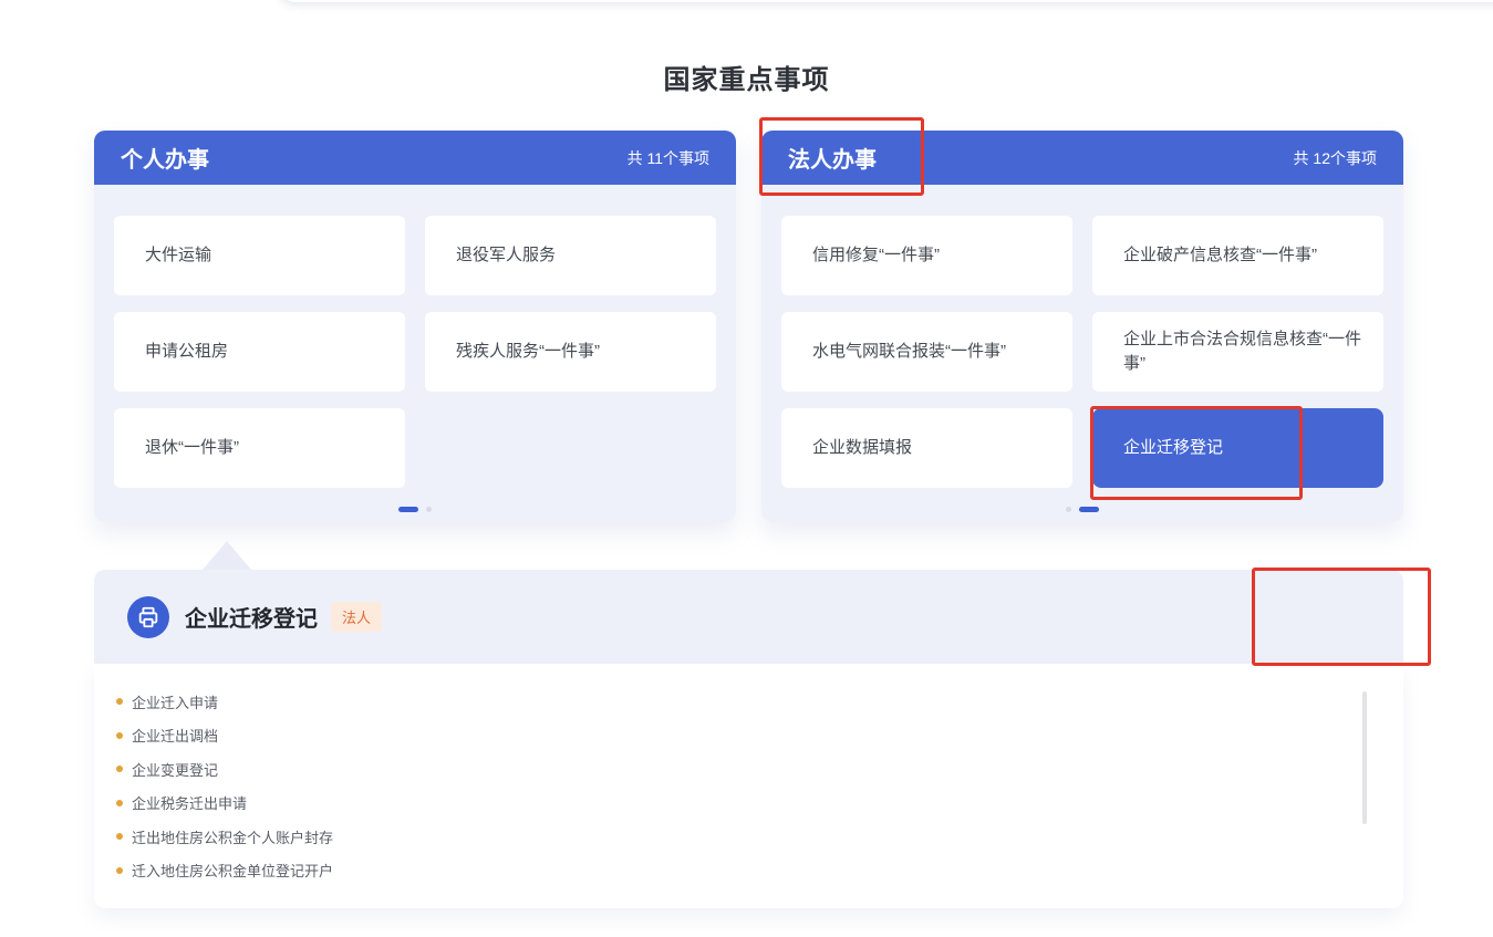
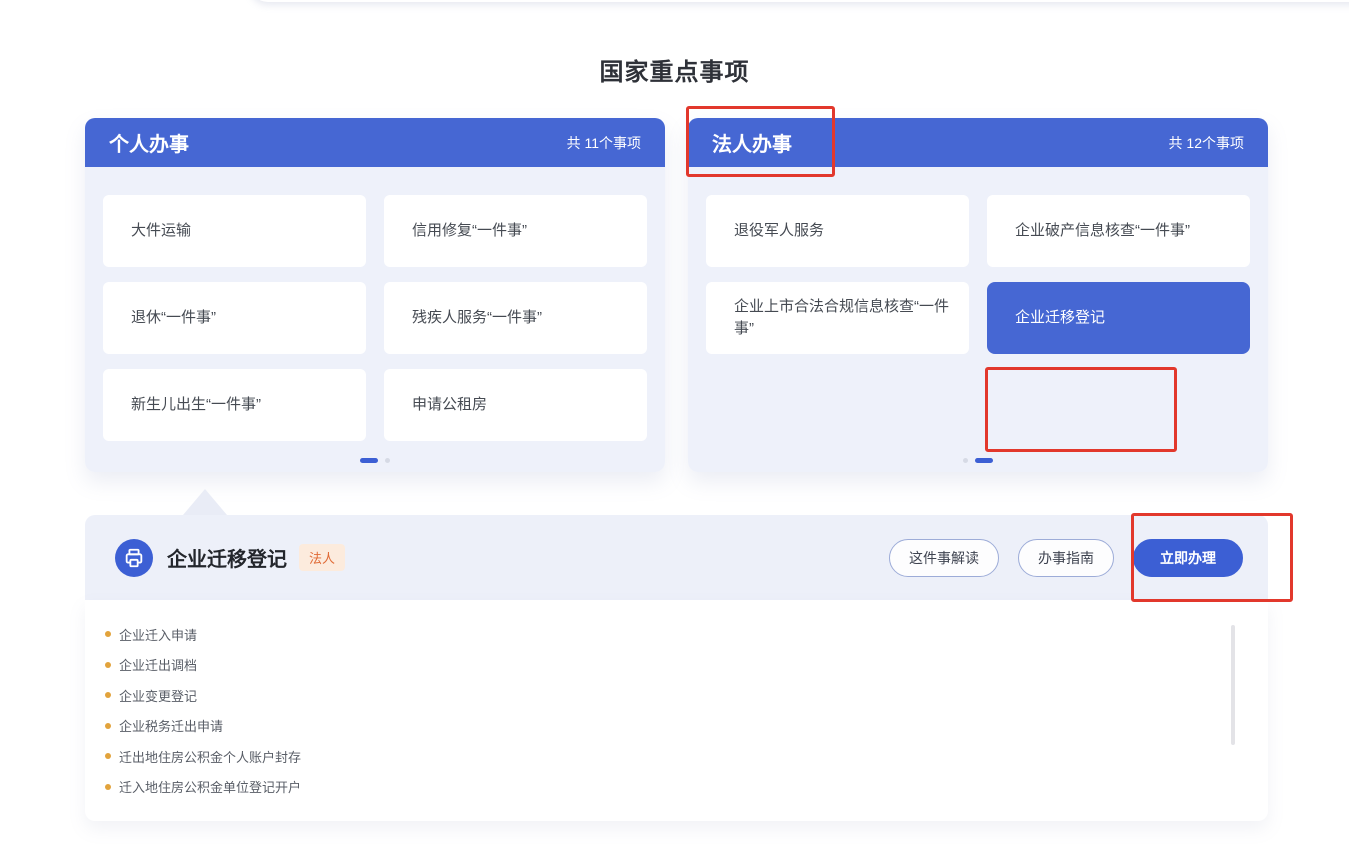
  国家重点事项
  个人办事
  共 11个事项
  大件运输
- 退役军人服务
+ 信用修复“一件事”
- 申请公租房
+ 退休“一件事”
  残疾人服务“一件事”
+ 新生儿出生“一件事”
- 退休“一件事”
+ 申请公租房
  法人办事
  共 12个事项
- 信用修复“一件事”
+ 退役军人服务
  企业破产信息核查“一件事”
- 水电气网联合报装“一件事”
  企业上市合法合规信息核查“一件事”
- 企业数据填报
  企业迁移登记
  企业迁移登记
  法人
+ 这件事解读
+ 办事指南
+ 立即办理
  企业迁入申请
  企业迁出调档
  企业变更登记
  企业税务迁出申请
  迁出地住房公积金个人账户封存
  迁入地住房公积金单位登记开户
